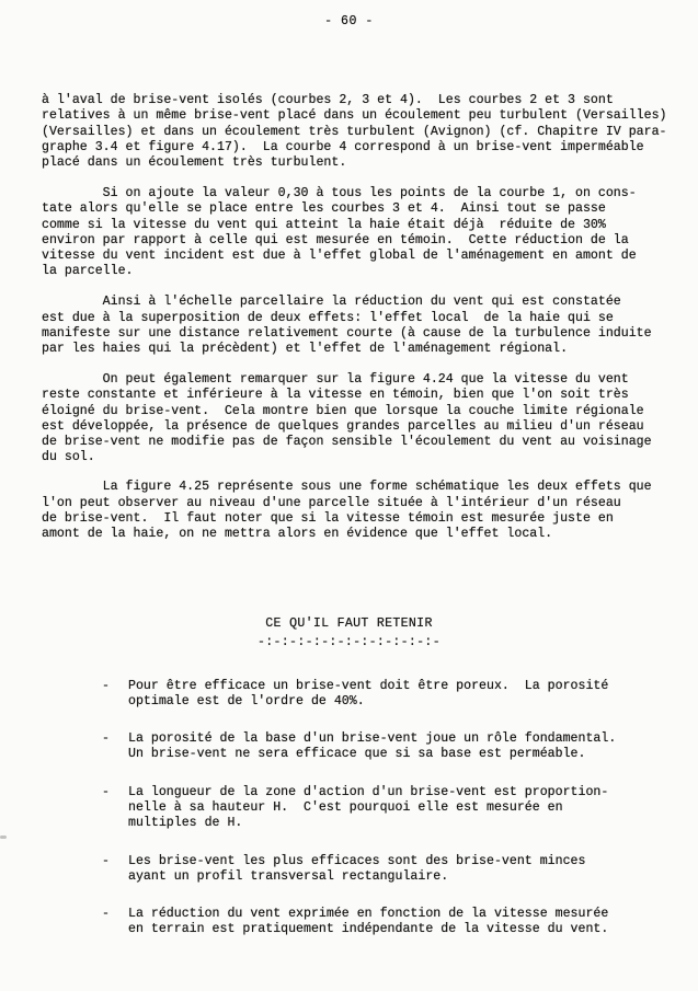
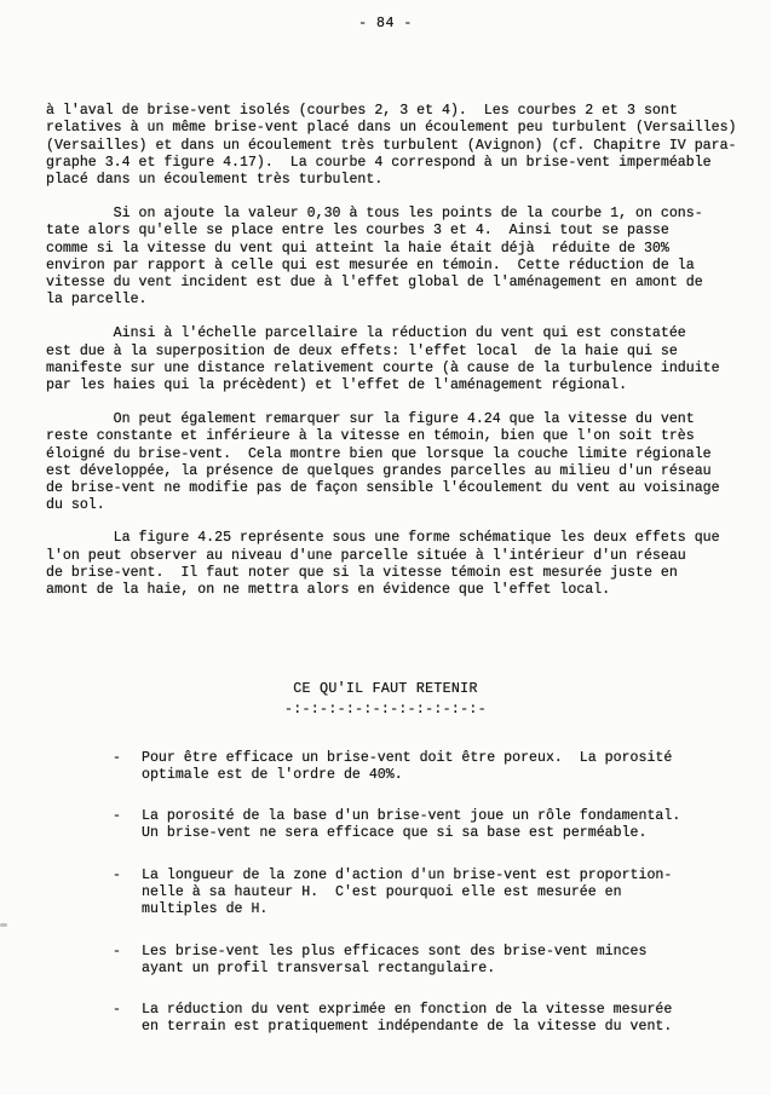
- - 60 -
+ - 84 -
  à l'aval de brise-vent isolés (courbes 2, 3 et 4). Les courbes 2 et 3 sont
  relatives à un même brise-vent placé dans un écoulement peu turbulent (Versailles)
  (Versailles) et dans un écoulement très turbulent (Avignon) (cf. Chapitre IV para-
  graphe 3.4 et figure 4.17). La courbe 4 correspond à un brise-vent imperméable
  placé dans un écoulement très turbulent.
  Si on ajoute la valeur 0,30 à tous les points de la courbe 1, on cons-
  tate alors qu'elle se place entre les courbes 3 et 4. Ainsi tout se passe
  comme si la vitesse du vent qui atteint la haie était déjà réduite de 30%
  environ par rapport à celle qui est mesurée en témoin. Cette réduction de la
  vitesse du vent incident est due à l'effet global de l'aménagement en amont de
  la parcelle.
  Ainsi à l'échelle parcellaire la réduction du vent qui est constatée
  est due à la superposition de deux effets: l'effet local de la haie qui se
  manifeste sur une distance relativement courte (à cause de la turbulence induite
  par les haies qui la précèdent) et l'effet de l'aménagement régional.
  On peut également remarquer sur la figure 4.24 que la vitesse du vent
  reste constante et inférieure à la vitesse en témoin, bien que l'on soit très
  éloigné du brise-vent. Cela montre bien que lorsque la couche limite régionale
  est développée, la présence de quelques grandes parcelles au milieu d'un réseau
  de brise-vent ne modifie pas de façon sensible l'écoulement du vent au voisinage
  du sol.
  La figure 4.25 représente sous une forme schématique les deux effets que
  l'on peut observer au niveau d'une parcelle située à l'intérieur d'un réseau
  de brise-vent. Il faut noter que si la vitesse témoin est mesurée juste en
  amont de la haie, on ne mettra alors en évidence que l'effet local.
  CE QU'IL FAUT RETENIR
  -:-:-:-:-:-:-:-:-:-:-:-
  -
  Pour être efficace un brise-vent doit être poreux. La porosité
  optimale est de l'ordre de 40%.
  -
  La porosité de la base d'un brise-vent joue un rôle fondamental.
  Un brise-vent ne sera efficace que si sa base est perméable.
  -
  La longueur de la zone d'action d'un brise-vent est proportion-
  nelle à sa hauteur H. C'est pourquoi elle est mesurée en
  multiples de H.
  -
  Les brise-vent les plus efficaces sont des brise-vent minces
  ayant un profil transversal rectangulaire.
  -
  La réduction du vent exprimée en fonction de la vitesse mesurée
  en terrain est pratiquement indépendante de la vitesse du vent.
